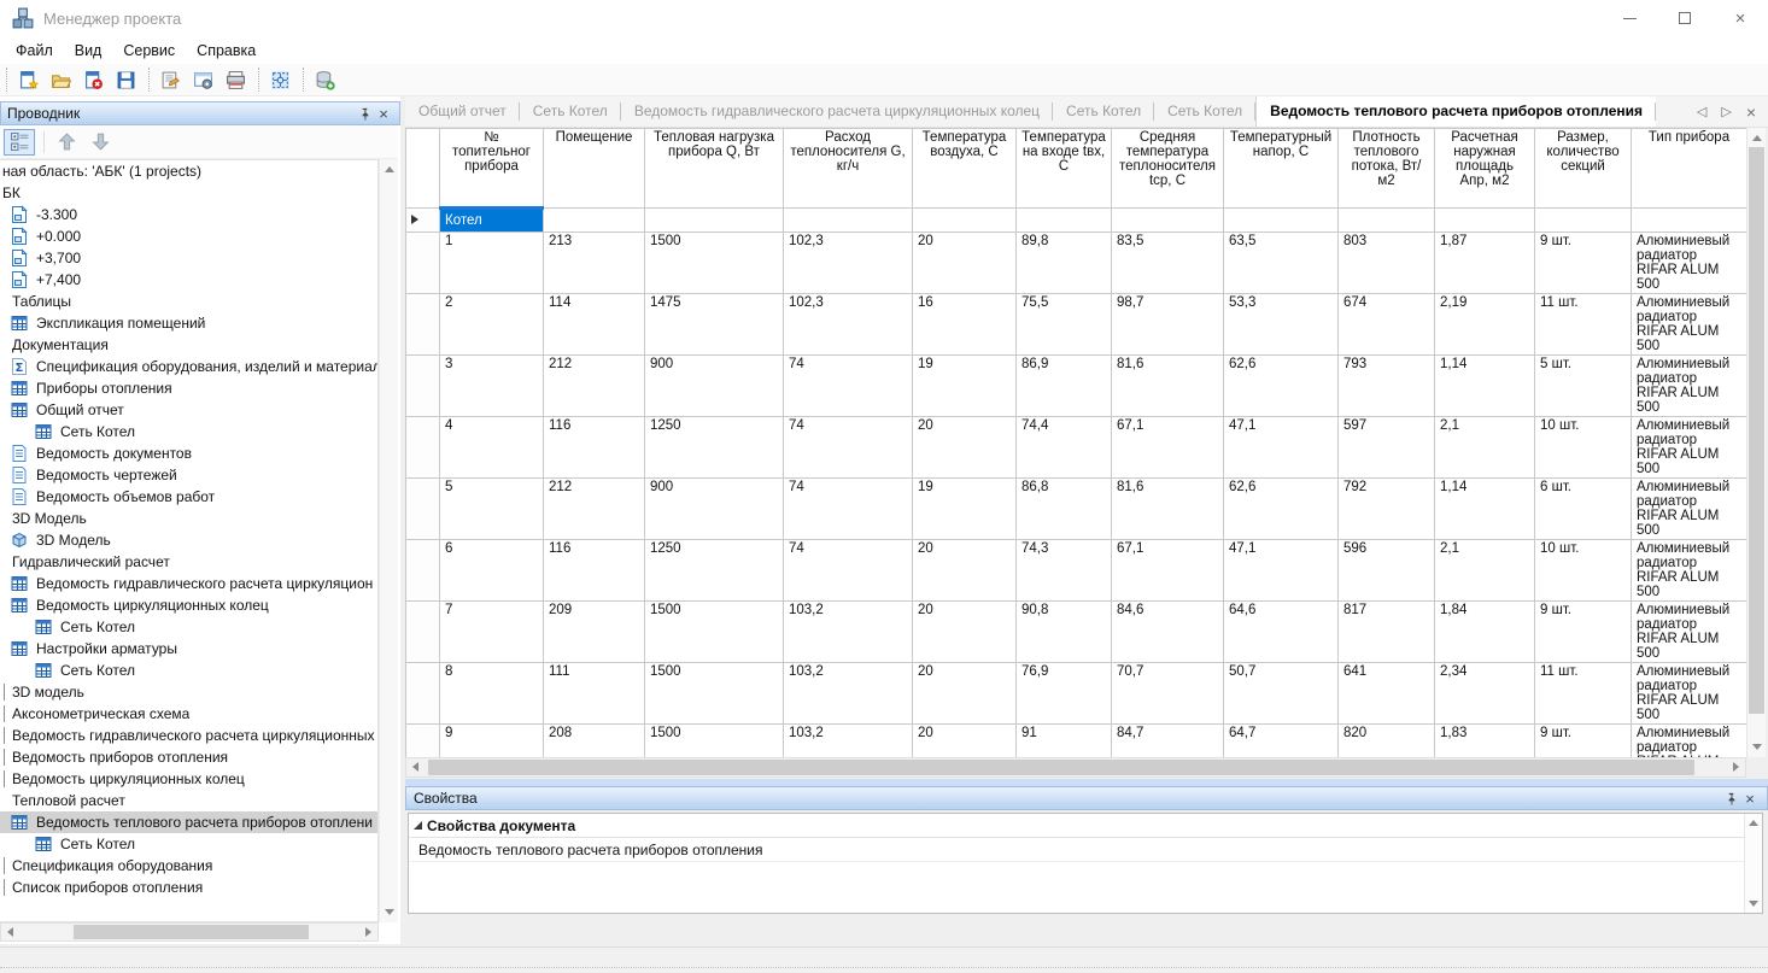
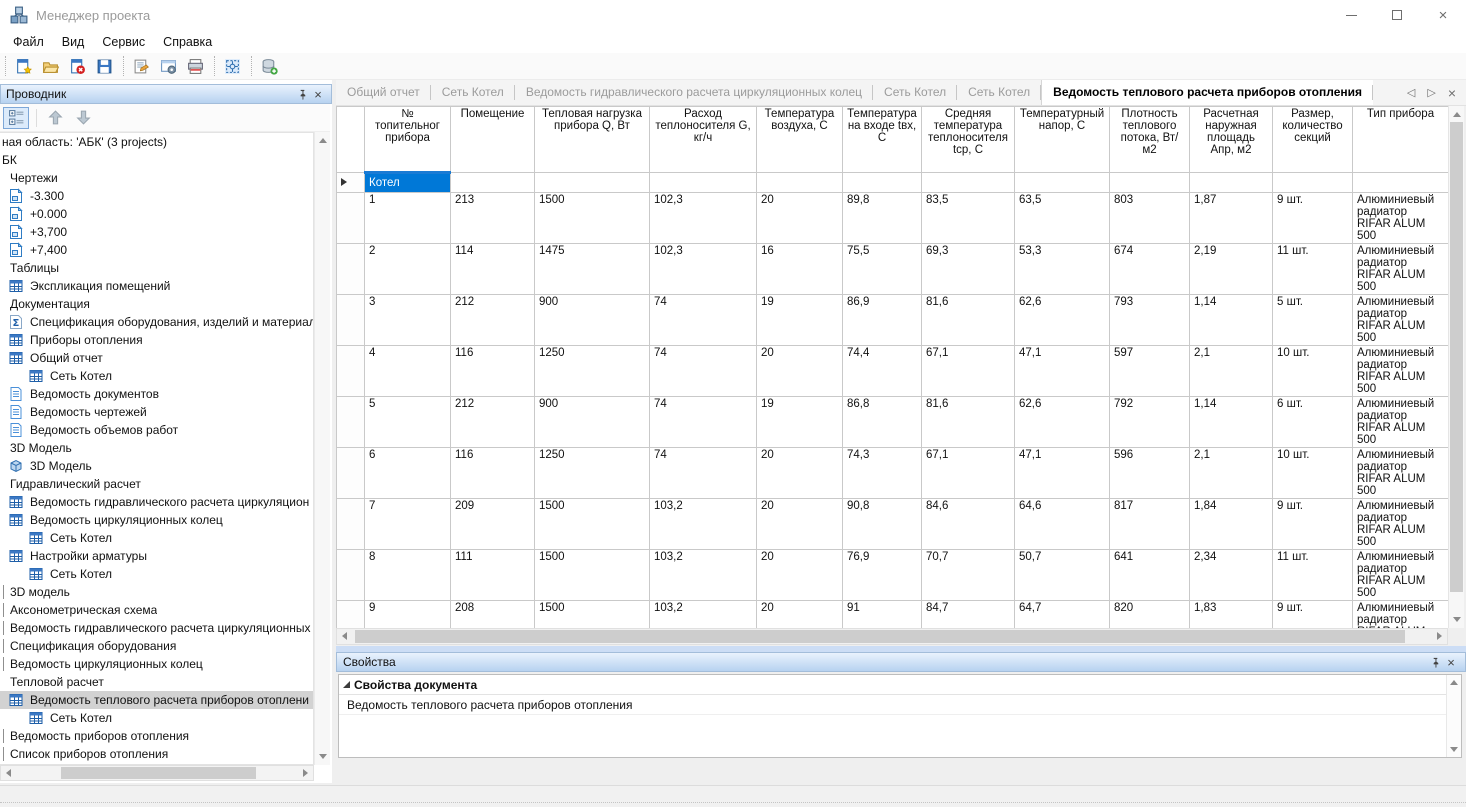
  Менеджер проекта
  ×
  Файл
  Вид
  Сервис
  Справка
  Проводник
  ×
- ная область: 'АБК' (1 projects)
+ ная область: 'АБК' (3 projects)
  БК
+ Чертежи
  -3.300
  +0.000
  +3,700
  +7,400
  Таблицы
  Экспликация помещений
  Документация
  Σ
  Спецификация оборудования, изделий и материал
  Приборы отопления
  Общий отчет
  Сеть Котел
  Ведомость документов
  Ведомость чертежей
  Ведомость объемов работ
  3D Модель
  3D Модель
  Гидравлический расчет
  Ведомость гидравлического расчета циркуляцион
  Ведомость циркуляционных колец
  Сеть Котел
  Настройки арматуры
  Сеть Котел
  3D модель
  Аксонометрическая схема
  Ведомость гидравлического расчета циркуляционных
- Ведомость приборов отопления
+ Спецификация оборудования
  Ведомость циркуляционных колец
  Тепловой расчет
  Ведомость теплового расчета приборов отоплени
  Сеть Котел
- Спецификация оборудования
+ Ведомость приборов отопления
  Список приборов отопления
  Общий отчет
  Сеть Котел
  Ведомость гидравлического расчета циркуляционных колец
  Сеть Котел
  Сеть Котел
  Ведомость теплового расчета приборов отопления
  ◁
  ▷
  ×
  	№ топительног прибора	Помещение	Тепловая нагрузка прибора Q, Вт	Расход теплоносителя G, кг/ч	Температура воздуха, С	Температура на входе tвх, С	Средняя температура теплоносителя tср, С	Температурный напор, С	Плотность теплового потока, Вт/м2	Расчетная наружная площадь Апр, м2	Размер, количество секций	Тип прибора
  	Котел
  	1	213	1500	102,3	20	89,8	83,5	63,5	803	1,87	9 шт.	Алюминиевый радиатор RIFAR ALUM 500
- 	2	114	1475	102,3	16	75,5	98,7	53,3	674	2,19	11 шт.	Алюминиевый радиатор RIFAR ALUM 500
+ 	2	114	1475	102,3	16	75,5	69,3	53,3	674	2,19	11 шт.	Алюминиевый радиатор RIFAR ALUM 500
  	3	212	900	74	19	86,9	81,6	62,6	793	1,14	5 шт.	Алюминиевый радиатор RIFAR ALUM 500
  	4	116	1250	74	20	74,4	67,1	47,1	597	2,1	10 шт.	Алюминиевый радиатор RIFAR ALUM 500
  	5	212	900	74	19	86,8	81,6	62,6	792	1,14	6 шт.	Алюминиевый радиатор RIFAR ALUM 500
  	6	116	1250	74	20	74,3	67,1	47,1	596	2,1	10 шт.	Алюминиевый радиатор RIFAR ALUM 500
  	7	209	1500	103,2	20	90,8	84,6	64,6	817	1,84	9 шт.	Алюминиевый радиатор RIFAR ALUM 500
  	8	111	1500	103,2	20	76,9	70,7	50,7	641	2,34	11 шт.	Алюминиевый радиатор RIFAR ALUM 500
  	9	208	1500	103,2	20	91	84,7	64,7	820	1,83	9 шт.	Алюминиевый радиатор
  Свойства
  ×
  Свойства документа
  Ведомость теплового расчета приборов отопления
